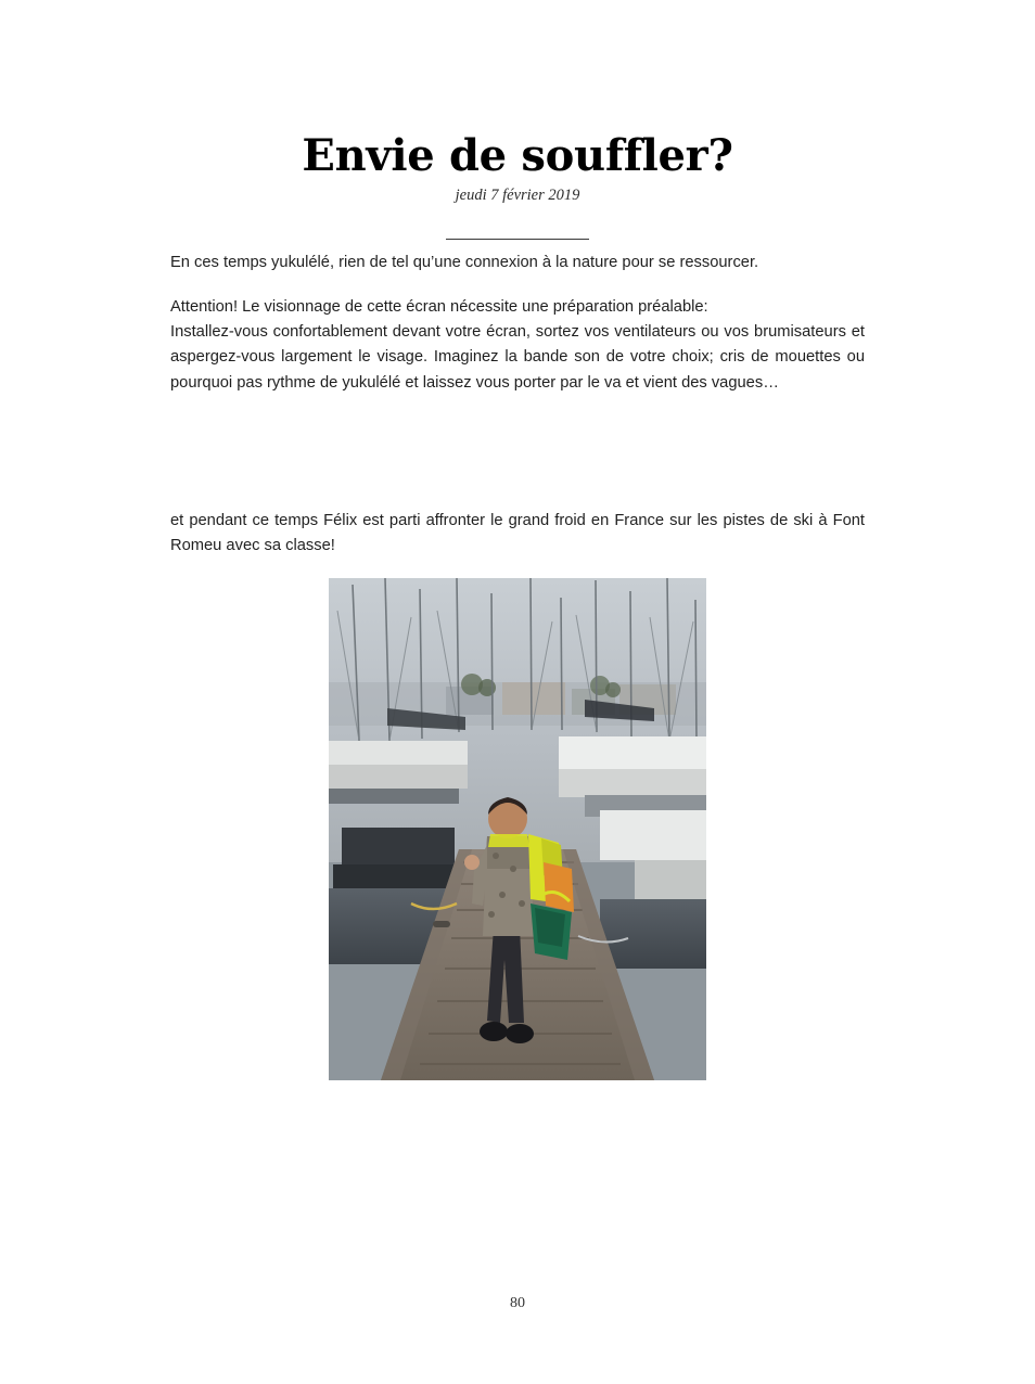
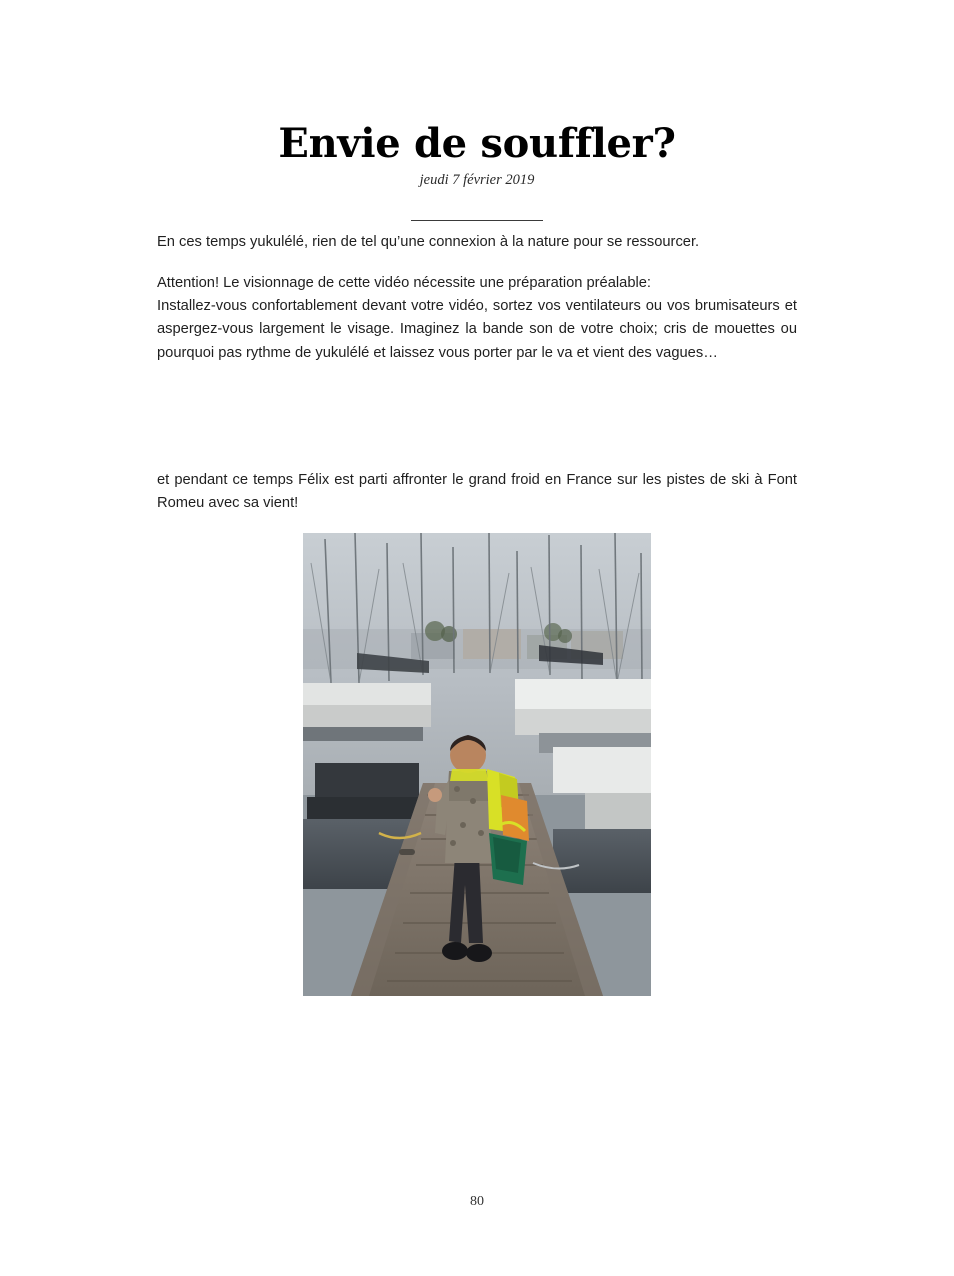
  Envie de souffler?
  jeudi 7 février 2019
  En ces temps yukulélé, rien de tel qu’une connexion à la nature pour se ressourcer.
- Attention! Le visionnage de cette écran nécessite une préparation préalable:
+ Attention! Le visionnage de cette vidéo nécessite une préparation préalable:
- Installez-vous confortablement devant votre écran, sortez vos ventilateurs ou vos brumisateurs et aspergez-vous largement le visage. Imaginez la bande son de votre choix; cris de mouettes ou pourquoi pas rythme de yukulélé et laissez vous porter par le va et vient des vagues…
+ Installez-vous confortablement devant votre vidéo, sortez vos ventilateurs ou vos brumisateurs et aspergez-vous largement le visage. Imaginez la bande son de votre choix; cris de mouettes ou pourquoi pas rythme de yukulélé et laissez vous porter par le va et vient des vagues…
- et pendant ce temps Félix est parti affronter le grand froid en France sur les pistes de ski à Font Romeu avec sa classe!
+ et pendant ce temps Félix est parti affronter le grand froid en France sur les pistes de ski à Font Romeu avec sa vient!
  80
